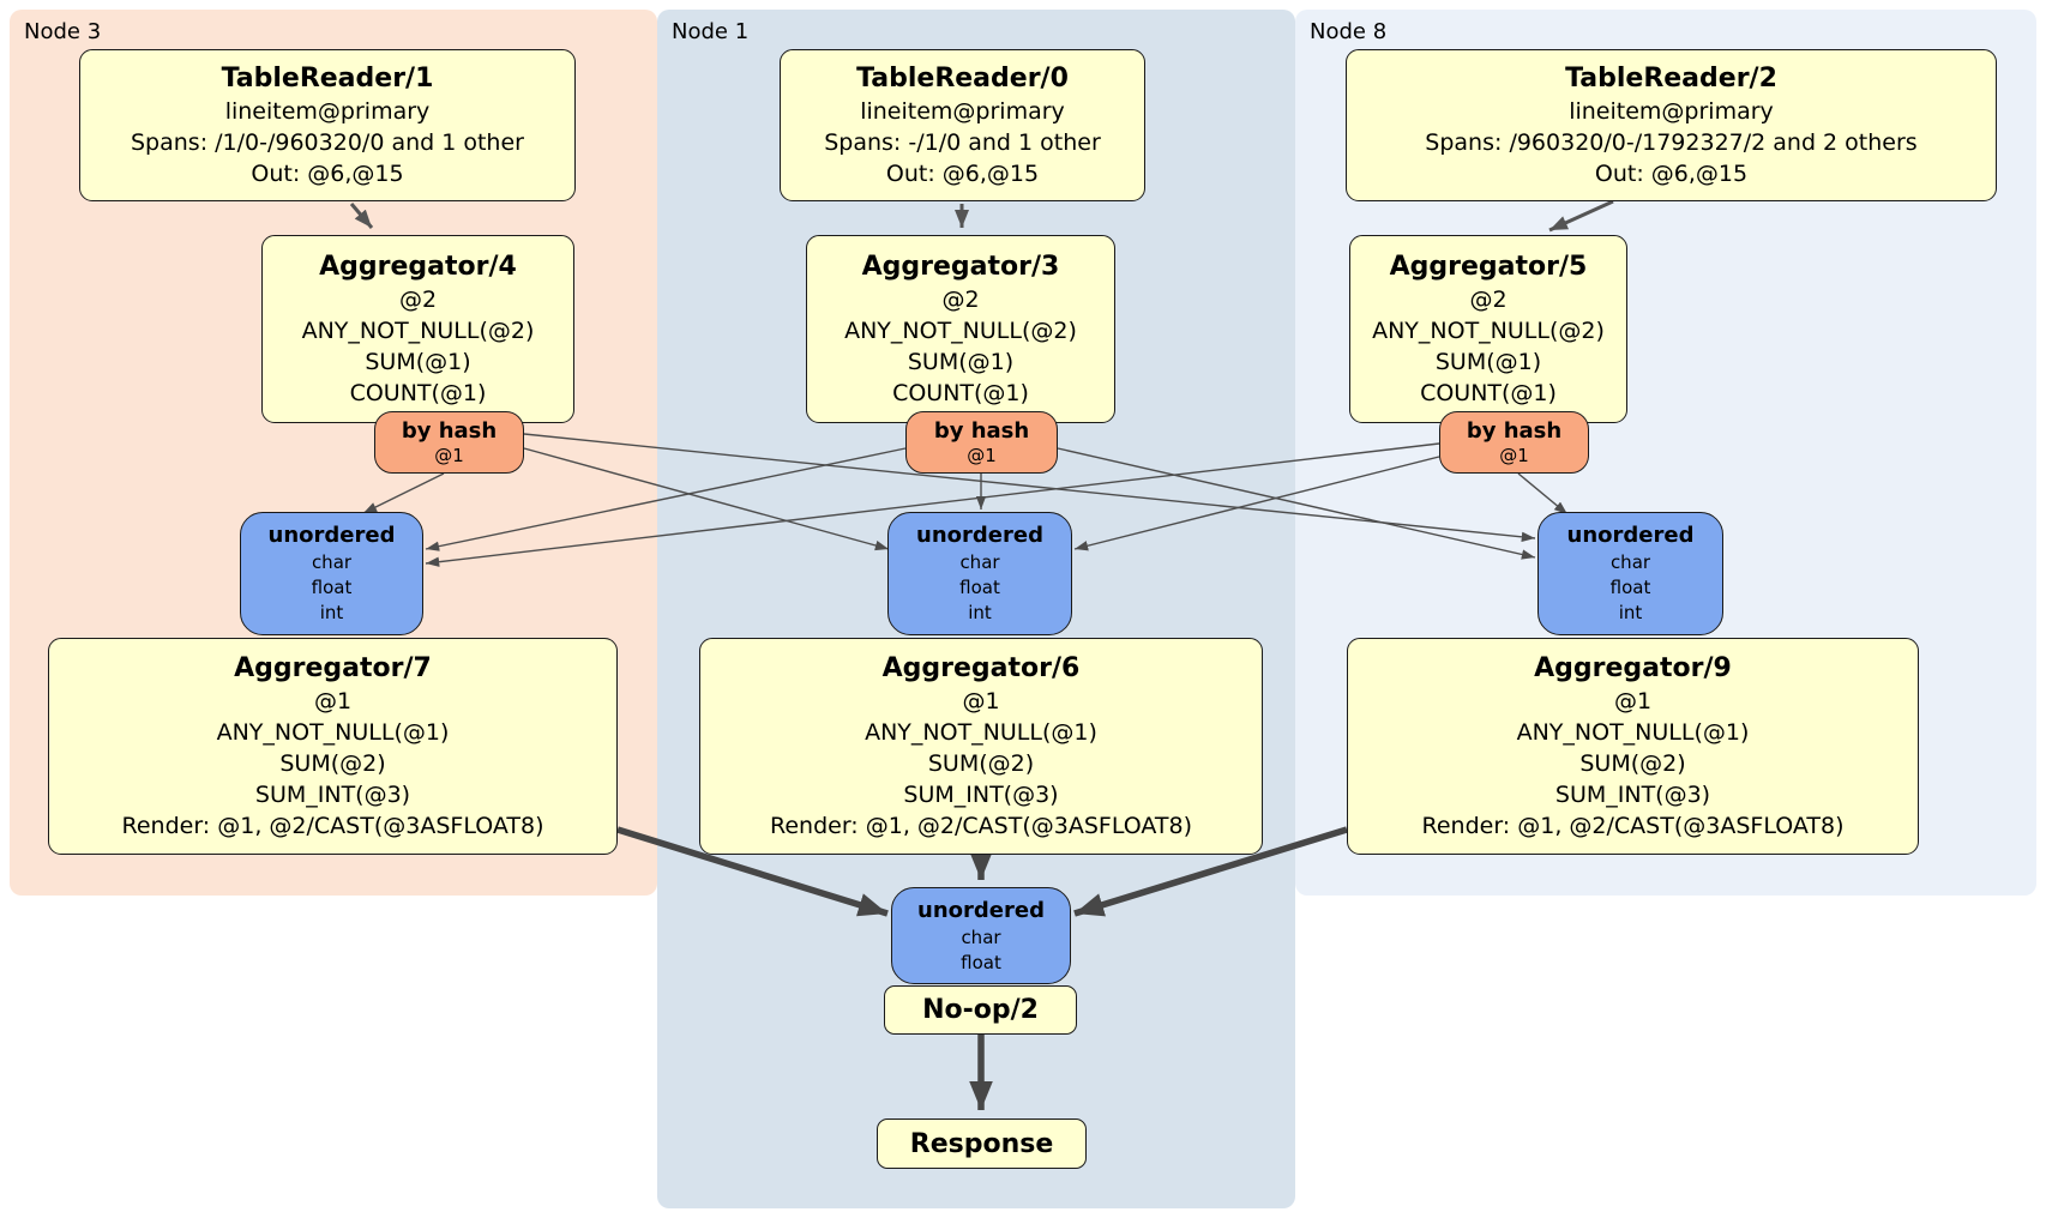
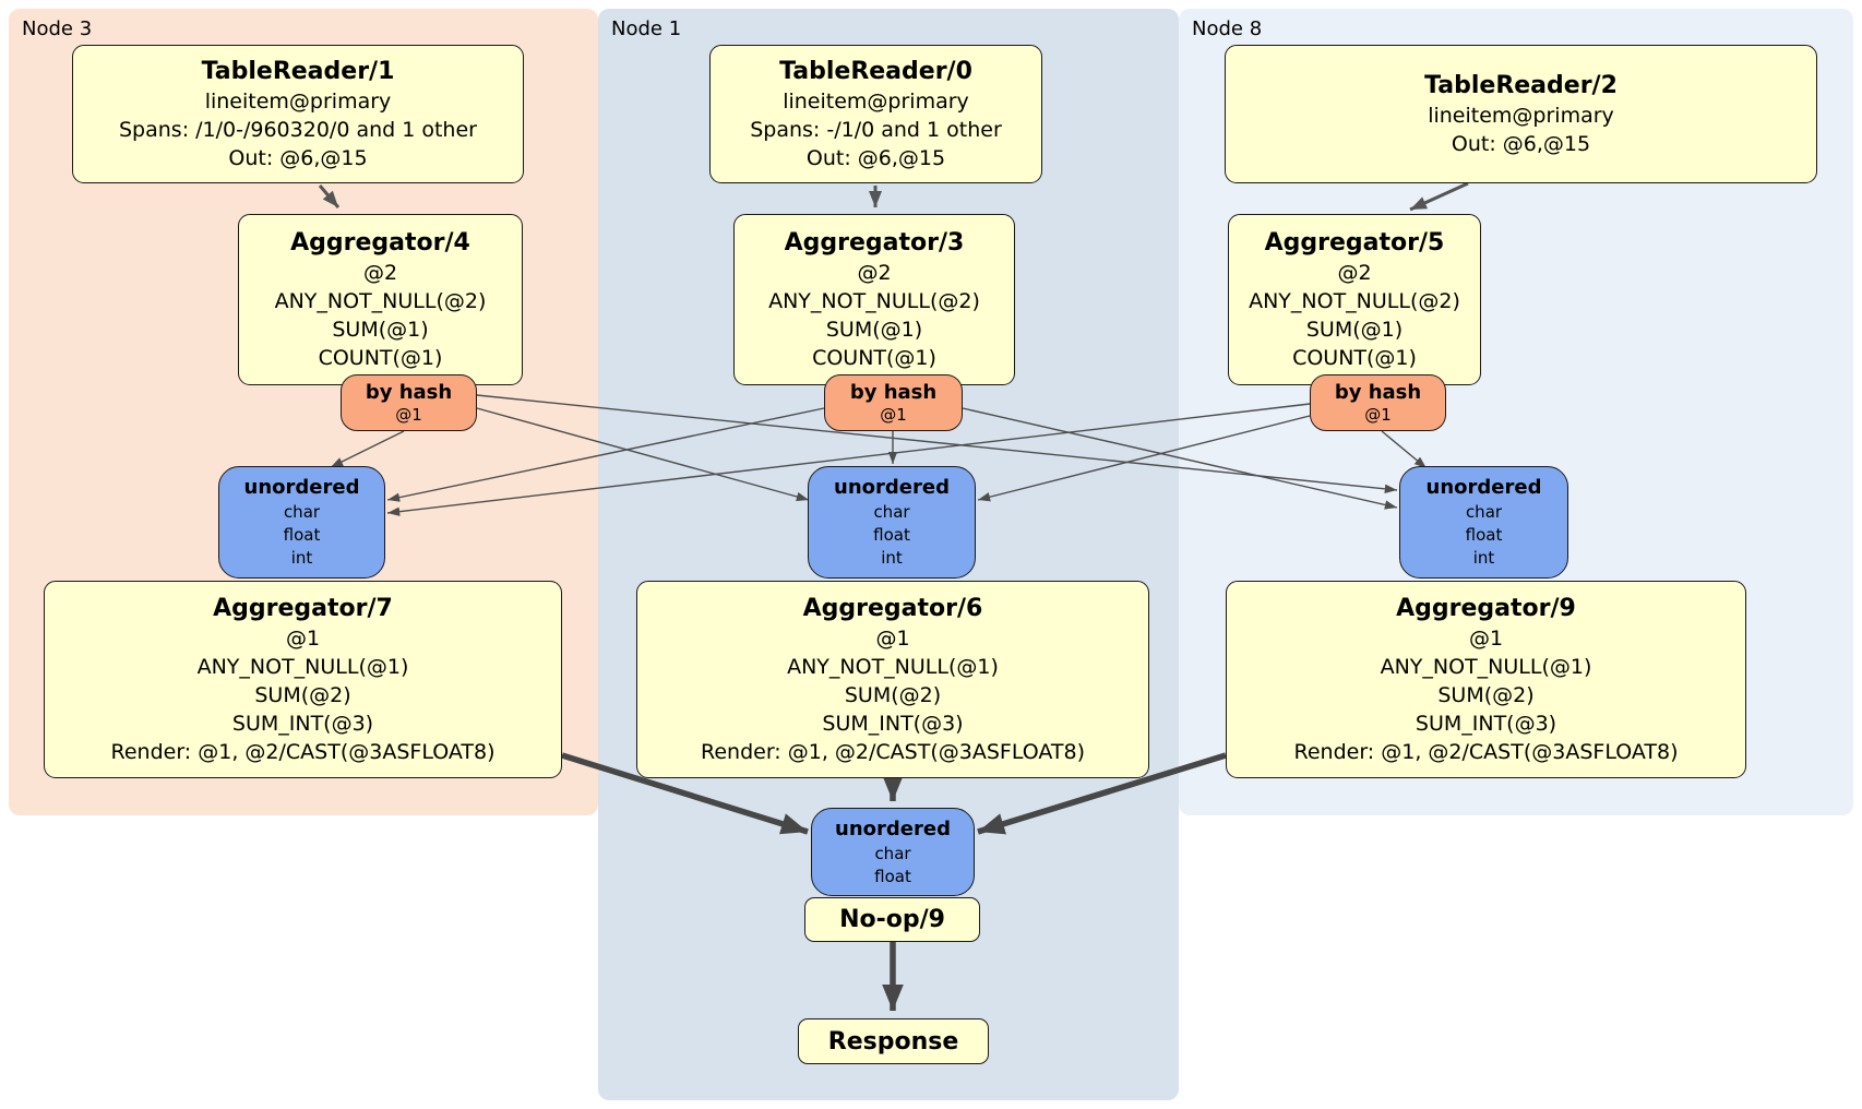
  Node 3
  Node 1
  Node 8
  TableReader/1
  lineitem@primary
  Spans: /1/0-/960320/0 and 1 other
  Out: @6,@15
  TableReader/0
  lineitem@primary
  Spans: -/1/0 and 1 other
  Out: @6,@15
  TableReader/2
  lineitem@primary
- Spans: /960320/0-/1792327/2 and 2 others
  Out: @6,@15
  Aggregator/4
  @2
  ANY_NOT_NULL(@2)
  SUM(@1)
  COUNT(@1)
  Aggregator/3
  @2
  ANY_NOT_NULL(@2)
  SUM(@1)
  COUNT(@1)
  Aggregator/5
  @2
  ANY_NOT_NULL(@2)
  SUM(@1)
  COUNT(@1)
  by hash
  @1
  by hash
  @1
  by hash
  @1
  unordered
  char
  float
  int
  unordered
  char
  float
  int
  unordered
  char
  float
  int
  Aggregator/7
  @1
  ANY_NOT_NULL(@1)
  SUM(@2)
  SUM_INT(@3)
  Render: @1, @2/CAST(@3ASFLOAT8)
  Aggregator/6
  @1
  ANY_NOT_NULL(@1)
  SUM(@2)
  SUM_INT(@3)
  Render: @1, @2/CAST(@3ASFLOAT8)
  Aggregator/9
  @1
  ANY_NOT_NULL(@1)
  SUM(@2)
  SUM_INT(@3)
  Render: @1, @2/CAST(@3ASFLOAT8)
  unordered
  char
  float
- No-op/2
+ No-op/9
  Response
